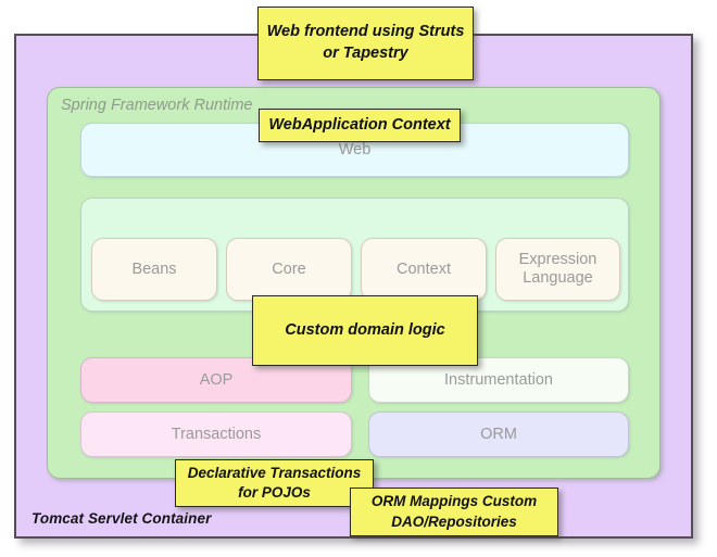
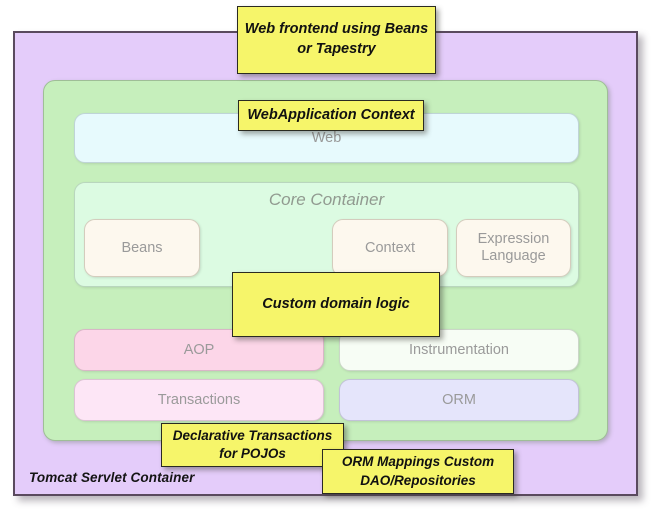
  Tomcat Servlet Container
- Spring Framework Runtime
  Web
+ Core Container
  Beans
- Core
  Context
  Expression Language
  AOP
  Instrumentation
  Transactions
  ORM
- Web frontend using Struts or Tapestry
+ Web frontend using Beans or Tapestry
  WebApplication Context
  Custom domain logic
  Declarative Transactions for POJOs
  ORM Mappings Custom DAO/Repositories
